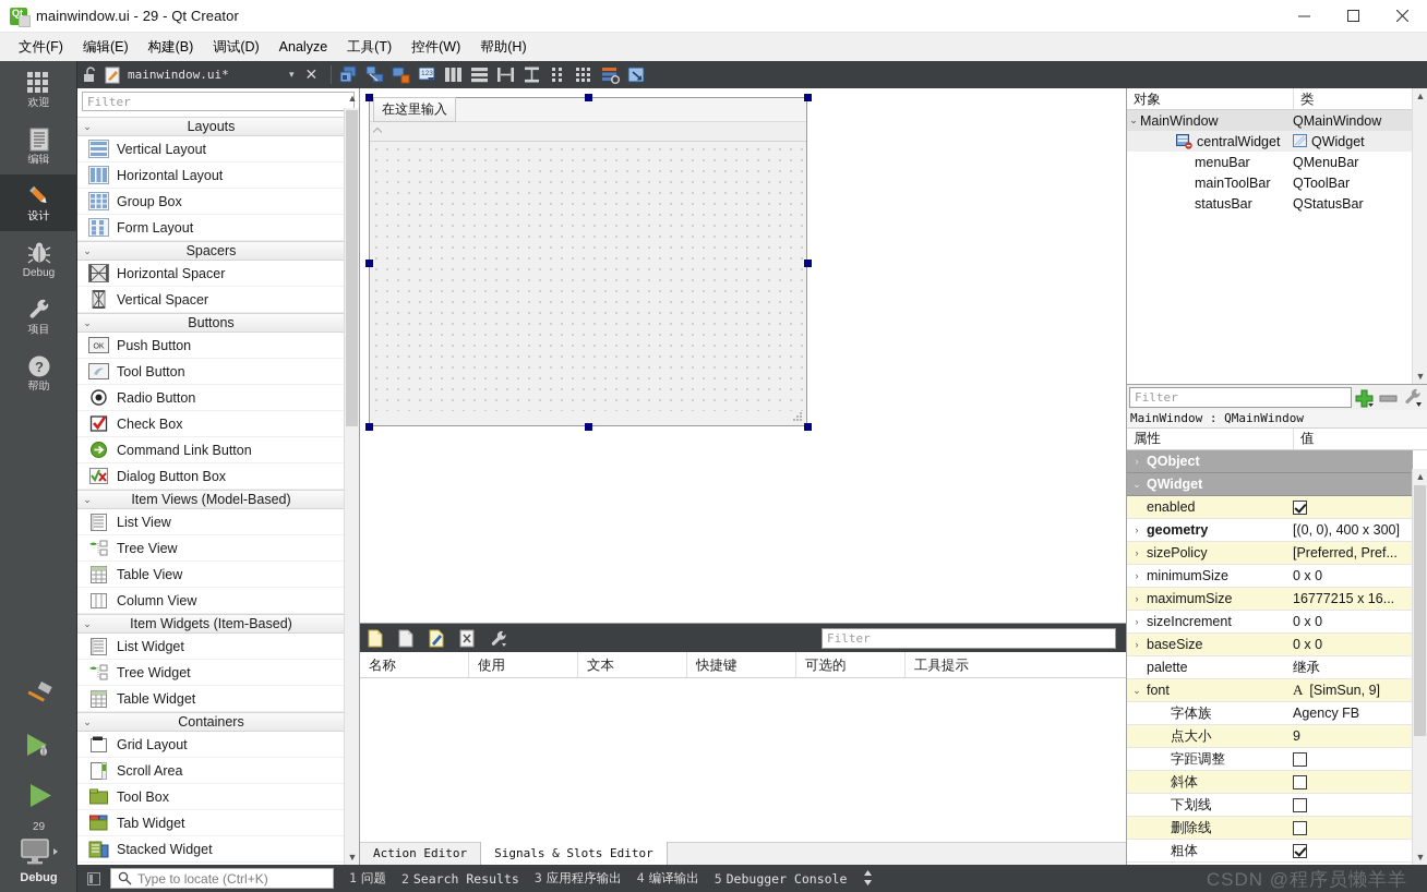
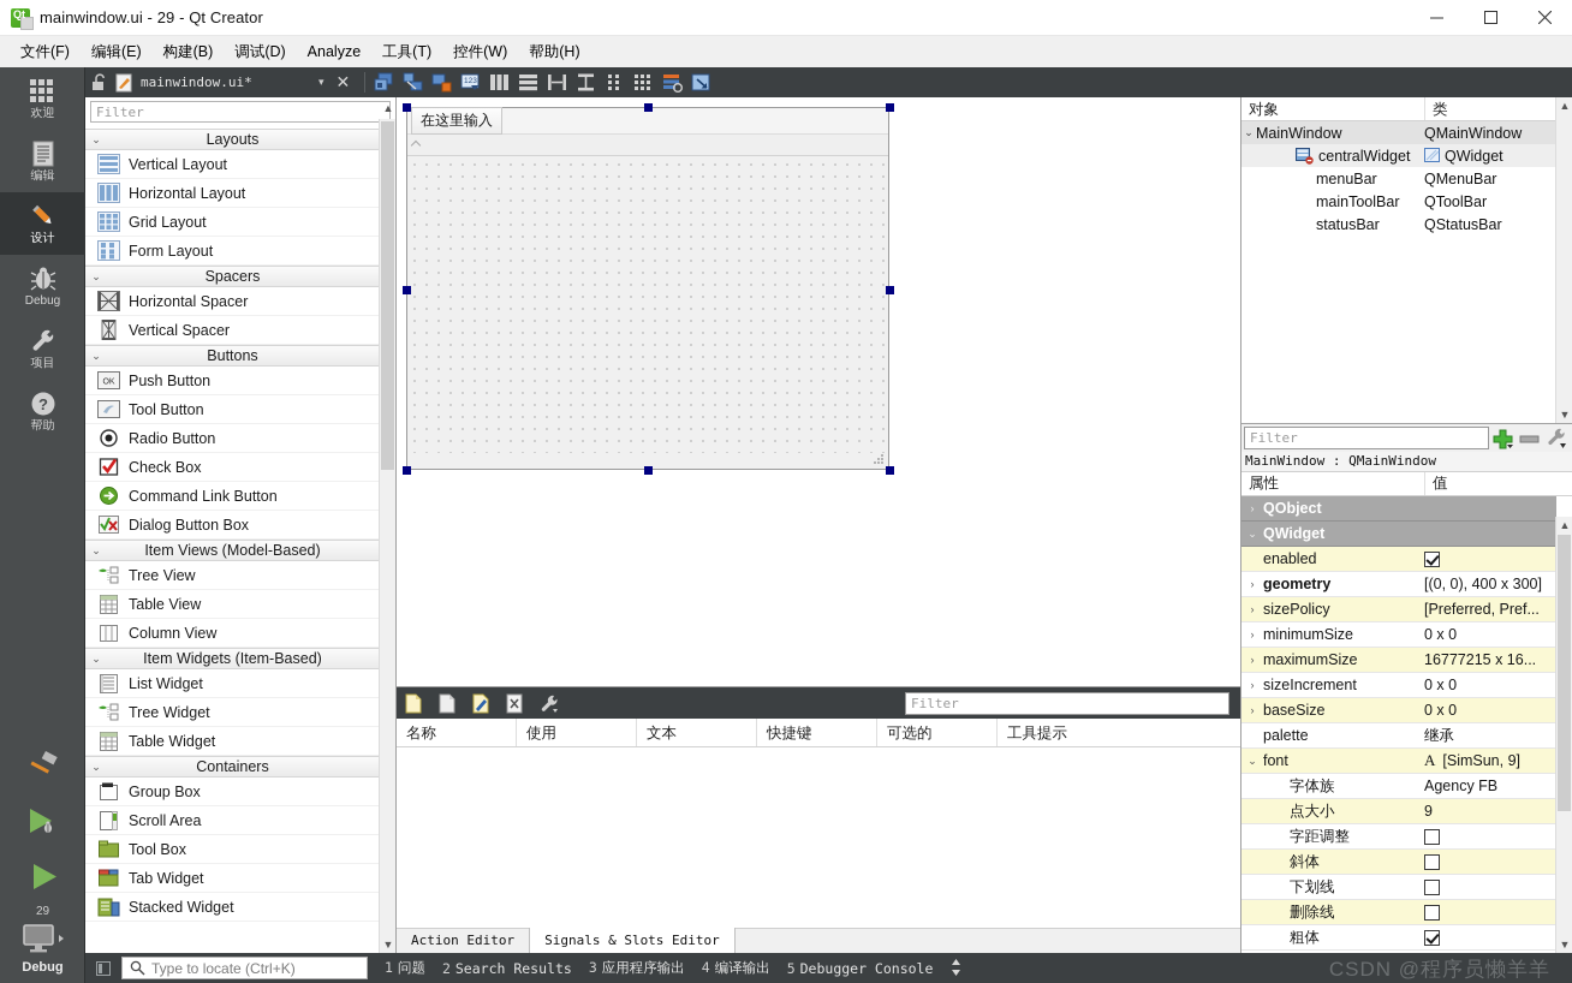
  mainwindow.ui - 29 - Qt Creator
  文件(F)
  编辑(E)
  构建(B)
  调试(D)
  Analyze
  工具(T)
  控件(W)
  帮助(H)
  欢迎
  编辑
  设计
  Debug
  项目
  ?
  帮助
  29
  Debug
  mainwindow.ui*
  ▾
  ✕
  Filter
  ⌄
  Layouts
  Vertical Layout
  Horizontal Layout
- Group Box
+ Grid Layout
  Form Layout
  ⌄
  Spacers
  Horizontal Spacer
  Vertical Spacer
  ⌄
  Buttons
  Push Button
  Tool Button
  Radio Button
  Check Box
  Command Link Button
  Dialog Button Box
  ⌄
  Item Views (Model-Based)
- List View
  Tree View
  Table View
  Column View
  ⌄
  Item Widgets (Item-Based)
  List Widget
  Tree Widget
  Table Widget
  ⌄
  Containers
- Grid Layout
+ Group Box
  Scroll Area
  Tool Box
  Tab Widget
  Stacked Widget
  ▲
  ▼
  在这里输入
  Filter
  名称
  使用
  文本
  快捷键
  可选的
  工具提示
  Action Editor
  Signals & Slots Editor
  对象
  类
  ⌄
  MainWindow
  QMainWindow
  centralWidget
  QWidget
  menuBar
  QMenuBar
  mainToolBar
  QToolBar
  statusBar
  QStatusBar
  ▲
  ▼
  Filter
  MainWindow : QMainWindow
  属性
  值
  ›
  QObject
  ⌄
  QWidget
  enabled
  ›
  geometry
  [(0, 0), 400 x 300]
  ›
  sizePolicy
  [Preferred, Pref...
  ›
  minimumSize
  0 x 0
  ›
  maximumSize
  16777215 x 16...
  ›
  sizeIncrement
  0 x 0
  ›
  baseSize
  0 x 0
  palette
  继承
  ⌄
  font
  A
  [SimSun, 9]
  字体族
  Agency FB
  点大小
  9
  字距调整
  斜体
  下划线
  删除线
  粗体
  ▲
  ▼
  Type to locate (Ctrl+K)
  1 问题
  2 Search Results
  3 应用程序输出
  4 编译输出
  5 Debugger Console
  CSDN @程序员懒羊羊
